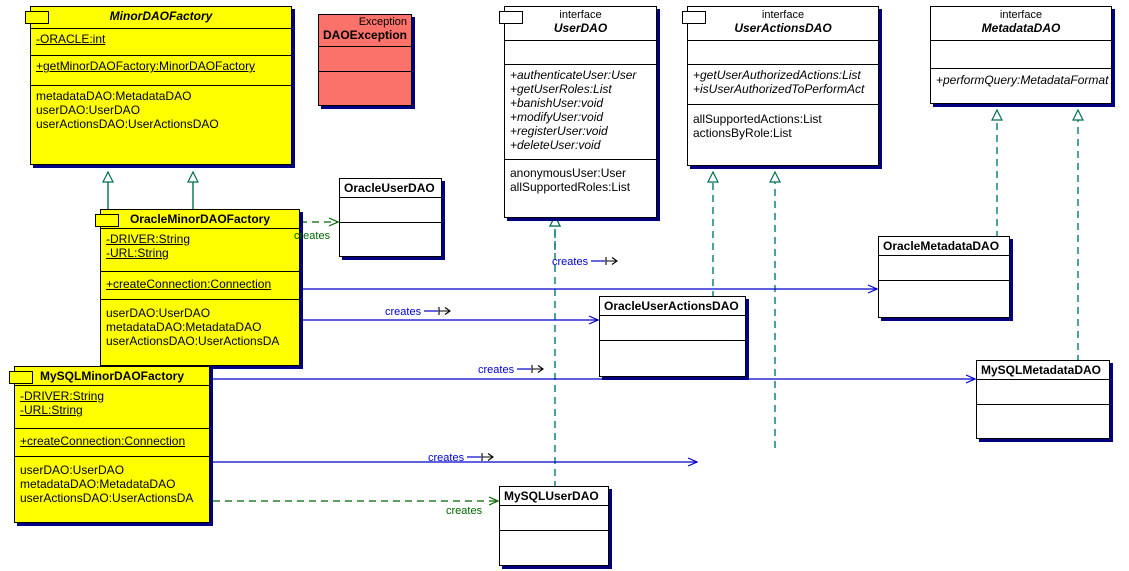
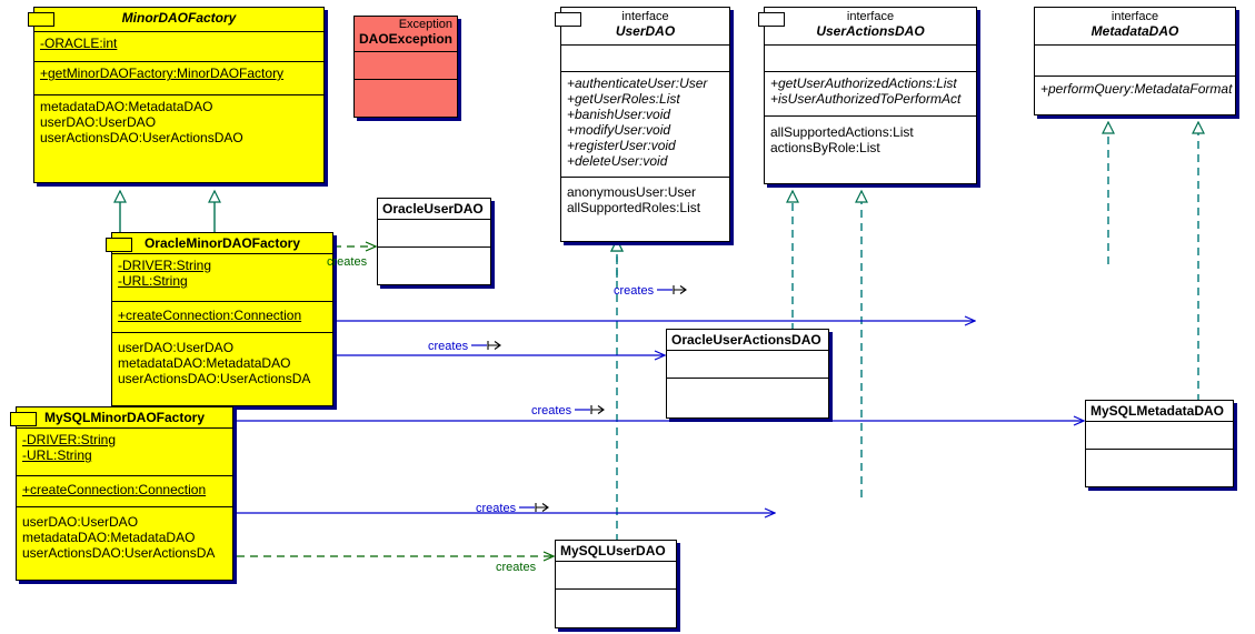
  creates
  creates
  creates
  creates
  creates
  creates
  MinorDAOFactory
  -ORACLE:int
  +getMinorDAOFactory:MinorDAOFactory
  metadataDAO:MetadataDAO
  userDAO:UserDAO
  userActionsDAO:UserActionsDAO
  Exception
  DAOException
  interface
  UserDAO
  +authenticateUser:User
  +getUserRoles:List
  +banishUser:void
  +modifyUser:void
  +registerUser:void
  +deleteUser:void
  anonymousUser:User
  allSupportedRoles:List
  interface
  UserActionsDAO
  +getUserAuthorizedActions:List
  +isUserAuthorizedToPerformAct
  allSupportedActions:List
  actionsByRole:List
  interface
  MetadataDAO
  +performQuery:MetadataFormat
  OracleMinorDAOFactory
  -DRIVER:String
  -URL:String
  +createConnection:Connection
  userDAO:UserDAO
  metadataDAO:MetadataDAO
  userActionsDAO:UserActionsDA
  MySQLMinorDAOFactory
  -DRIVER:String
  -URL:String
  +createConnection:Connection
  userDAO:UserDAO
  metadataDAO:MetadataDAO
  userActionsDAO:UserActionsDA
  OracleUserDAO
  OracleUserActionsDAO
- OracleMetadataDAO
  MySQLMetadataDAO
  MySQLUserDAO
